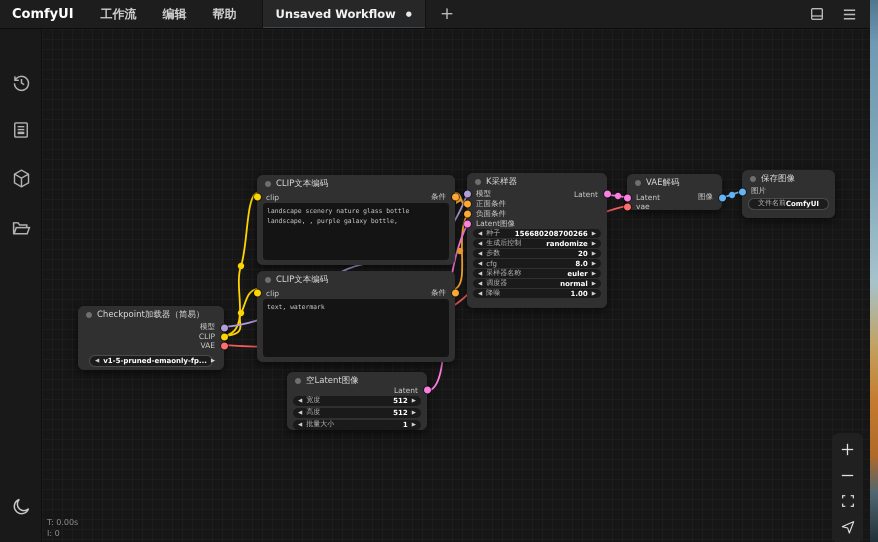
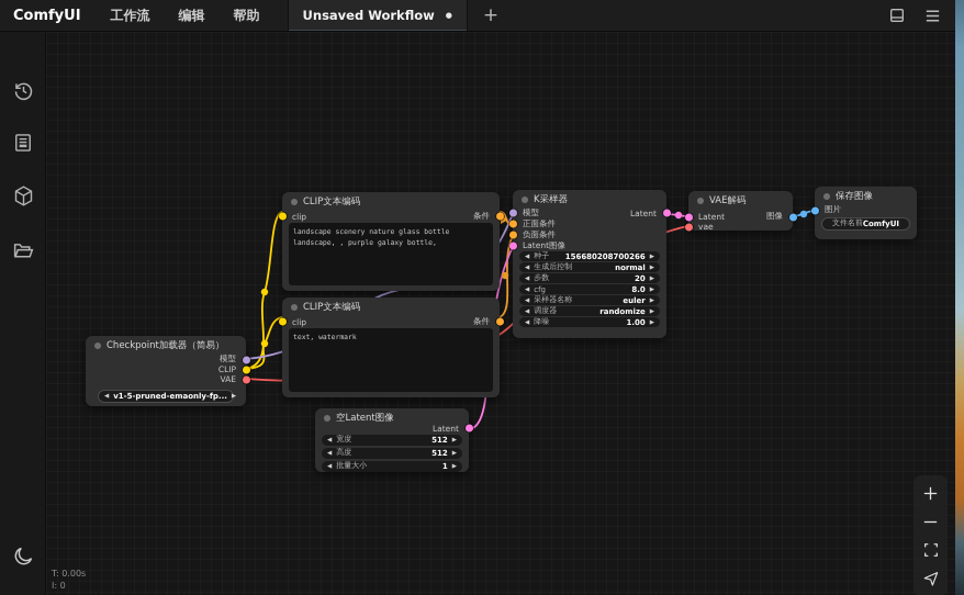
  Checkpoint加载器（简易）
  模型
  CLIP
  VAE
  v1-5-pruned-emaonly-fp...
  CLIP文本编码
  clip
  条件
  landscape scenery nature glass bottle landscape, , purple galaxy bottle,
  CLIP文本编码
  clip
  条件
  text, watermark
  空Latent图像
  Latent
  宽度
  512
  高度
  512
  批量大小
  1
  K采样器
  模型
  正面条件
  负面条件
  Latent图像
  Latent
  种子
  156680208700266
  生成后控制
- randomize
+ normal
  步数
  20
  cfg
  8.0
  采样器名称
  euler
  调度器
- normal
+ randomize
  降噪
  1.00
  VAE解码
  Latent
  vae
  图像
  保存图像
  图片
  文件名前
  ComfyUI
  ComfyUI
  工作流
  编辑
  帮助
  Unsaved Workflow
  ●
  +
  T: 0.00s
  I: 0
